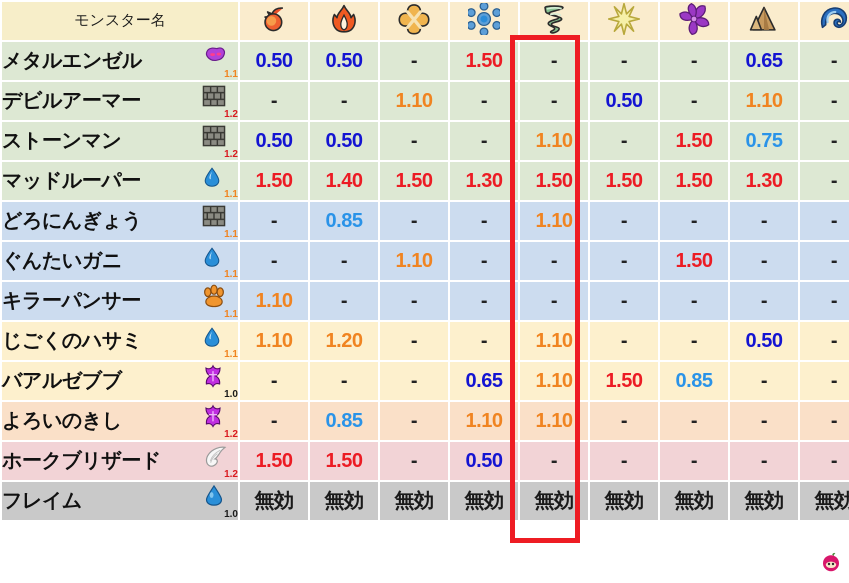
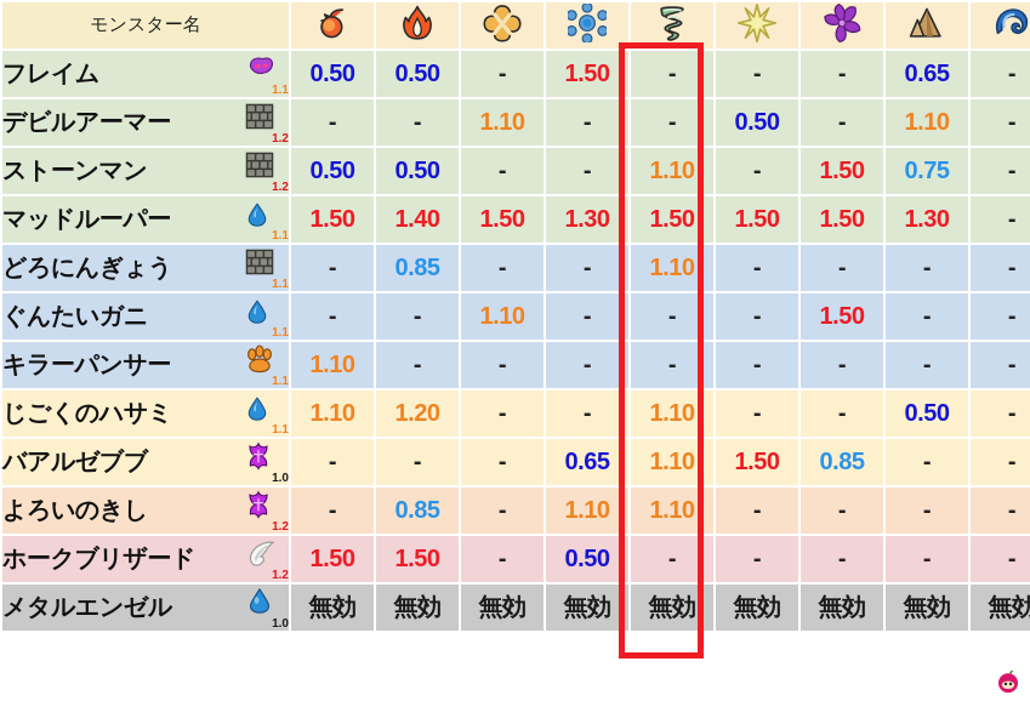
  モンスター名
- メタルエンゼル1.1	0.50	0.50	-	1.50	-	-	-	0.65	-
+ フレイム1.1	0.50	0.50	-	1.50	-	-	-	0.65	-
  デビルアーマー1.2	-	-	1.10	-	-	0.50	-	1.10	-
  ストーンマン1.2	0.50	0.50	-	-	1.10	-	1.50	0.75	-
  マッドルーパー1.1	1.50	1.40	1.50	1.30	1.50	1.50	1.50	1.30	-
  どろにんぎょう1.1	-	0.85	-	-	1.10	-	-	-	-
  ぐんたいガニ1.1	-	-	1.10	-	-	-	1.50	-	-
  キラーパンサー1.1	1.10	-	-	-	-	-	-	-	-
  じごくのハサミ1.1	1.10	1.20	-	-	1.10	-	-	0.50	-
  バアルゼブブ1.0	-	-	-	0.65	1.10	1.50	0.85	-	-
  よろいのきし1.2	-	0.85	-	1.10	1.10	-	-	-	-
  ホークブリザード1.2	1.50	1.50	-	0.50	-	-	-	-	-
- フレイム1.0	無効	無効	無効	無効	無効	無効	無効	無効	無効
+ メタルエンゼル1.0	無効	無効	無効	無効	無効	無効	無効	無効	無効
